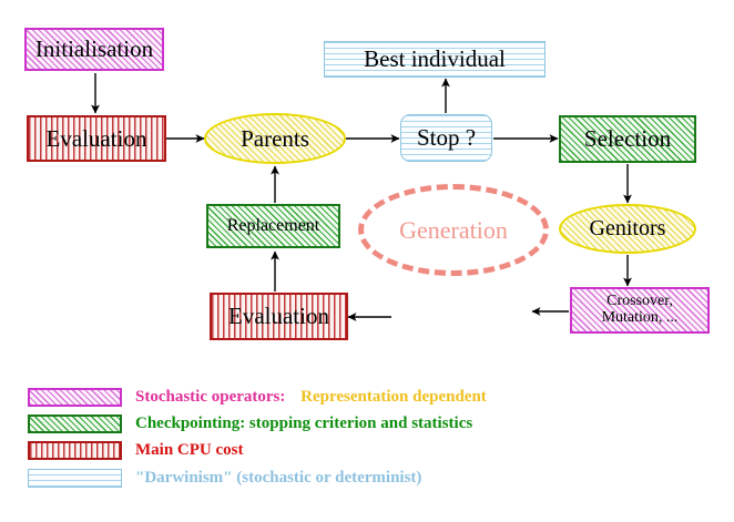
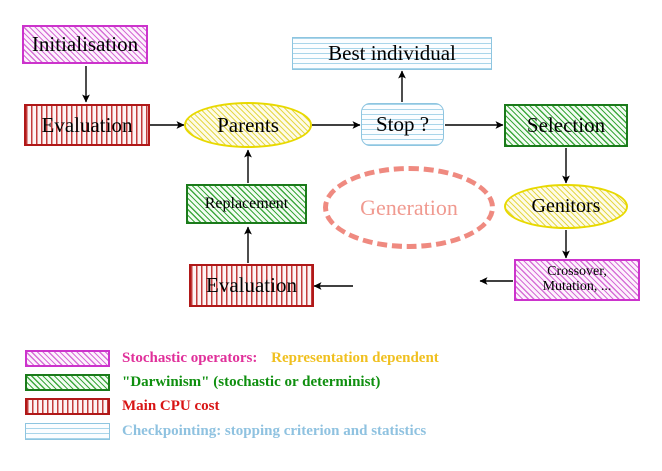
  Initialisation
  Evaluation
  Parents
  Best individual
  Stop ?
  Selection
  Genitors
  Crossover,
  Mutation, ...
  Evaluation
  Replacement
  Generation
  Stochastic operators: Representation dependent
- Checkpointing: stopping criterion and statistics
+ "Darwinism" (stochastic or determinist)
  Main CPU cost
- "Darwinism" (stochastic or determinist)
+ Checkpointing: stopping criterion and statistics
